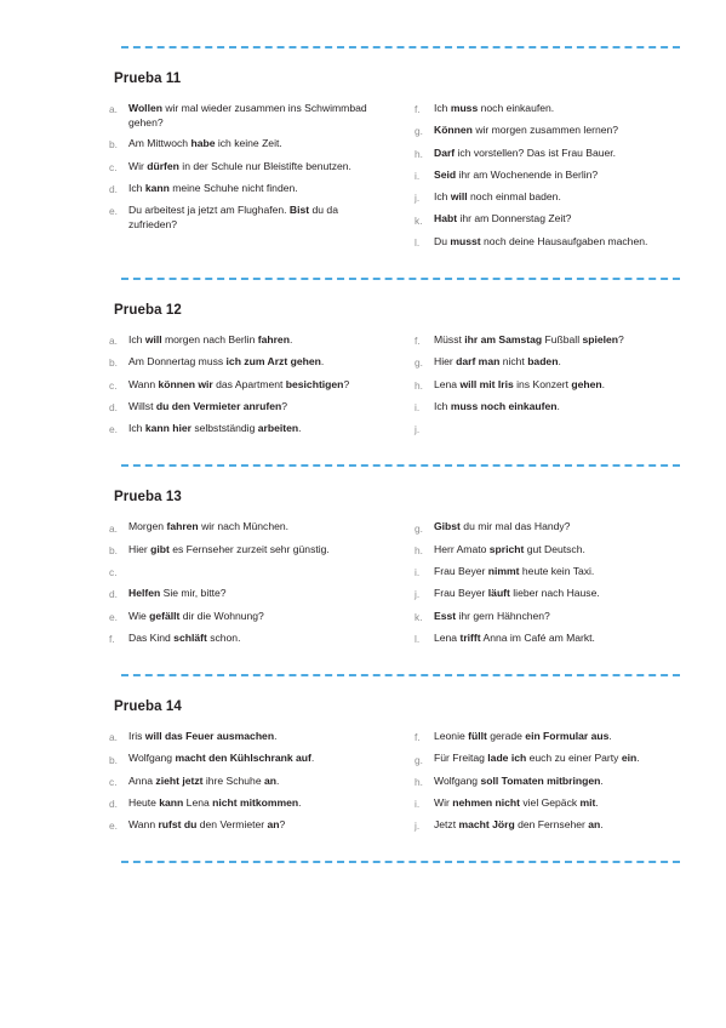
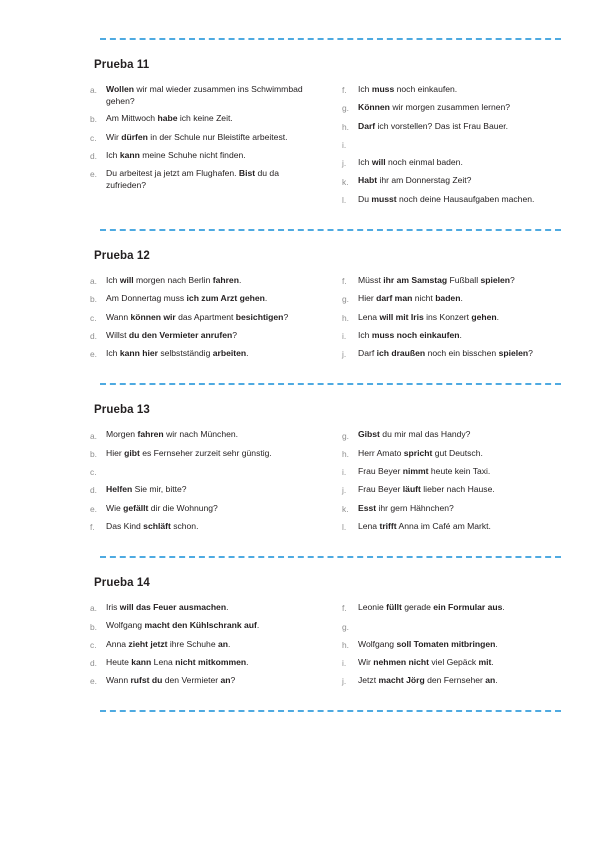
  Prueba 11
  a.
  Wollen wir mal wieder zusammen ins Schwimmbad gehen?
  b.
  Am Mittwoch habe ich keine Zeit.
  c.
- Wir dürfen in der Schule nur Bleistifte benutzen.
+ Wir dürfen in der Schule nur Bleistifte arbeitest.
  d.
  Ich kann meine Schuhe nicht finden.
  e.
  Du arbeitest ja jetzt am Flughafen. Bist du da zufrieden?
  f.
  Ich muss noch einkaufen.
  g.
  Können wir morgen zusammen lernen?
  h.
  Darf ich vorstellen? Das ist Frau Bauer.
  i.
- Seid ihr am Wochenende in Berlin?
  j.
  Ich will noch einmal baden.
  k.
  Habt ihr am Donnerstag Zeit?
  l.
  Du musst noch deine Hausaufgaben machen.
  Prueba 12
  a.
  Ich will morgen nach Berlin fahren.
  b.
  Am Donnertag muss ich zum Arzt gehen.
  c.
  Wann können wir das Apartment besichtigen?
  d.
  Willst du den Vermieter anrufen?
  e.
  Ich kann hier selbstständig arbeiten.
  f.
  Müsst ihr am Samstag Fußball spielen?
  g.
  Hier darf man nicht baden.
  h.
  Lena will mit Iris ins Konzert gehen.
  i.
  Ich muss noch einkaufen.
  j.
+ Darf ich draußen noch ein bisschen spielen?
  Prueba 13
  a.
  Morgen fahren wir nach München.
  b.
  Hier gibt es Fernseher zurzeit sehr günstig.
  c.
  d.
  Helfen Sie mir, bitte?
  e.
  Wie gefällt dir die Wohnung?
  f.
  Das Kind schläft schon.
  g.
  Gibst du mir mal das Handy?
  h.
  Herr Amato spricht gut Deutsch.
  i.
  Frau Beyer nimmt heute kein Taxi.
  j.
  Frau Beyer läuft lieber nach Hause.
  k.
  Esst ihr gern Hähnchen?
  l.
  Lena trifft Anna im Café am Markt.
  Prueba 14
  a.
  Iris will das Feuer ausmachen.
  b.
  Wolfgang macht den Kühlschrank auf.
  c.
  Anna zieht jetzt ihre Schuhe an.
  d.
  Heute kann Lena nicht mitkommen.
  e.
  Wann rufst du den Vermieter an?
  f.
  Leonie füllt gerade ein Formular aus.
  g.
- Für Freitag lade ich euch zu einer Party ein.
  h.
  Wolfgang soll Tomaten mitbringen.
  i.
  Wir nehmen nicht viel Gepäck mit.
  j.
  Jetzt macht Jörg den Fernseher an.
